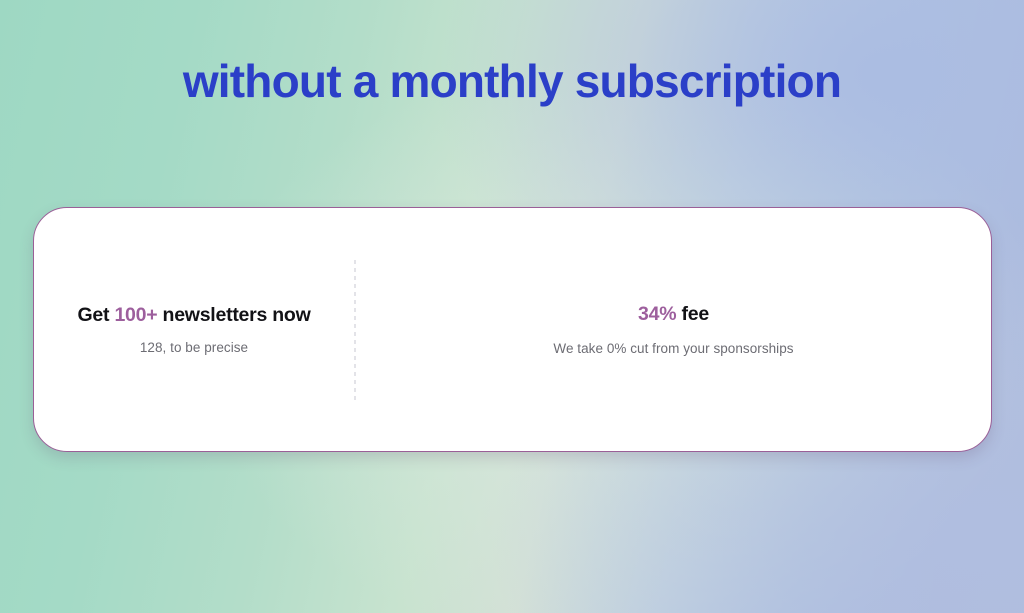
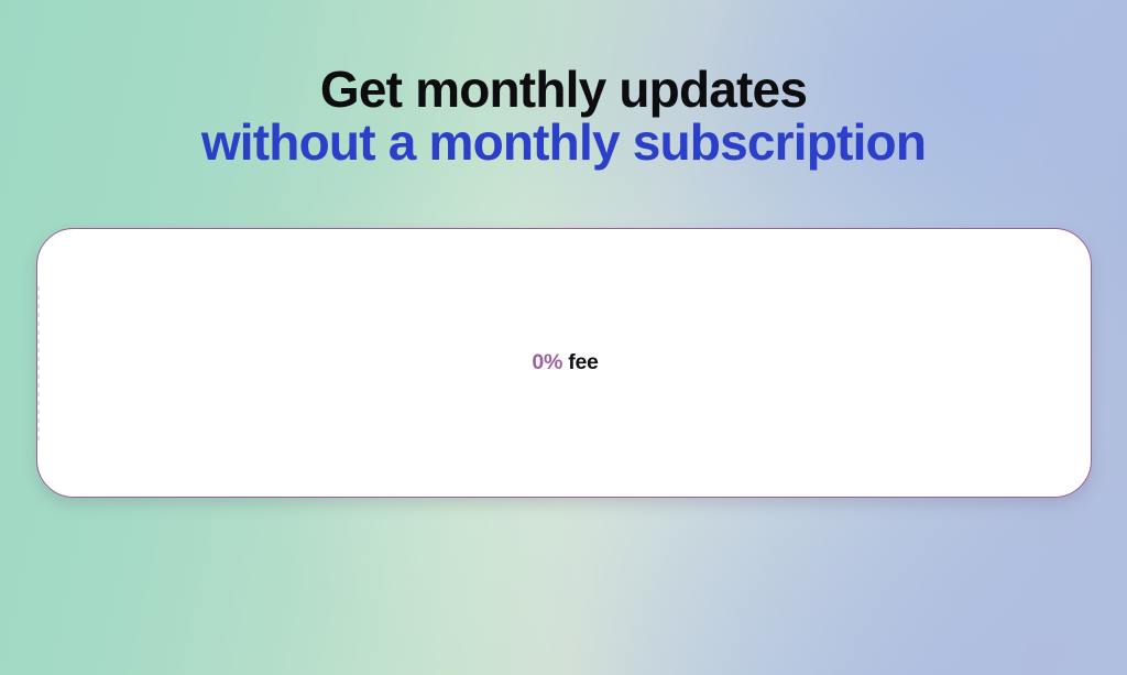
+ Get monthly updates
  without a monthly subscription
- Get 100+ newsletters now
- 128, to be precise
- 34% fee
+ 0% fee
- We take 0% cut from your sponsorships
